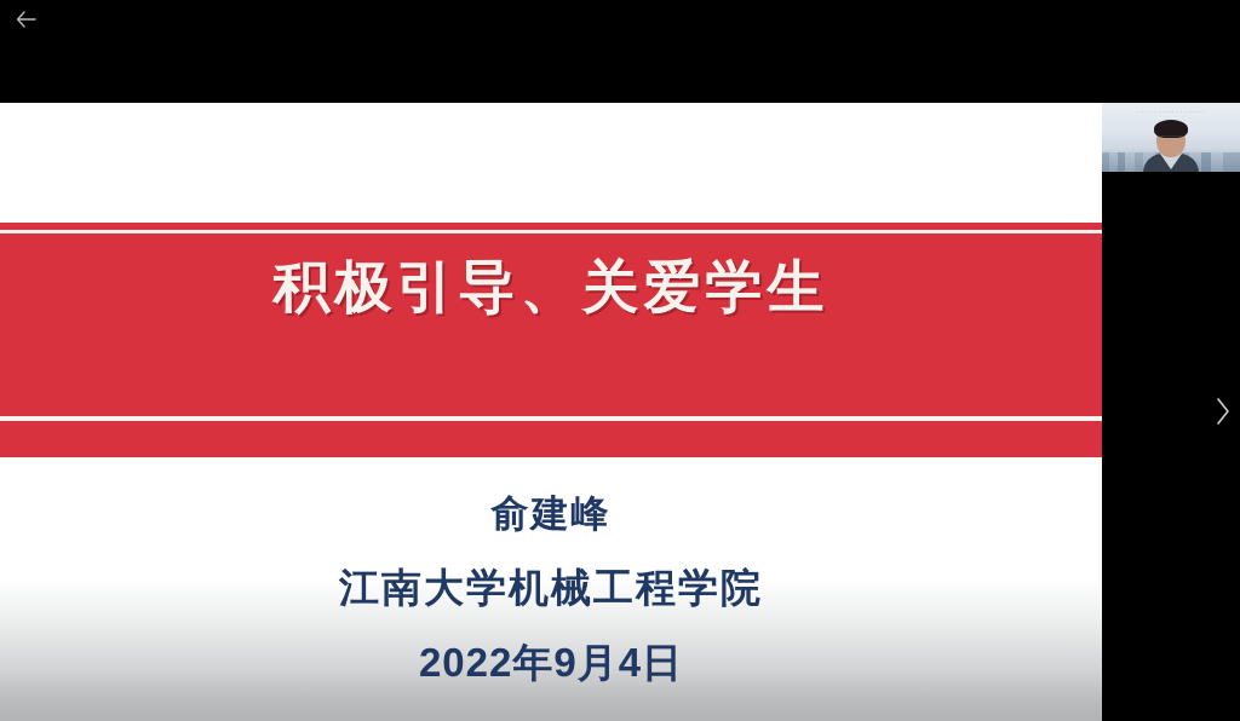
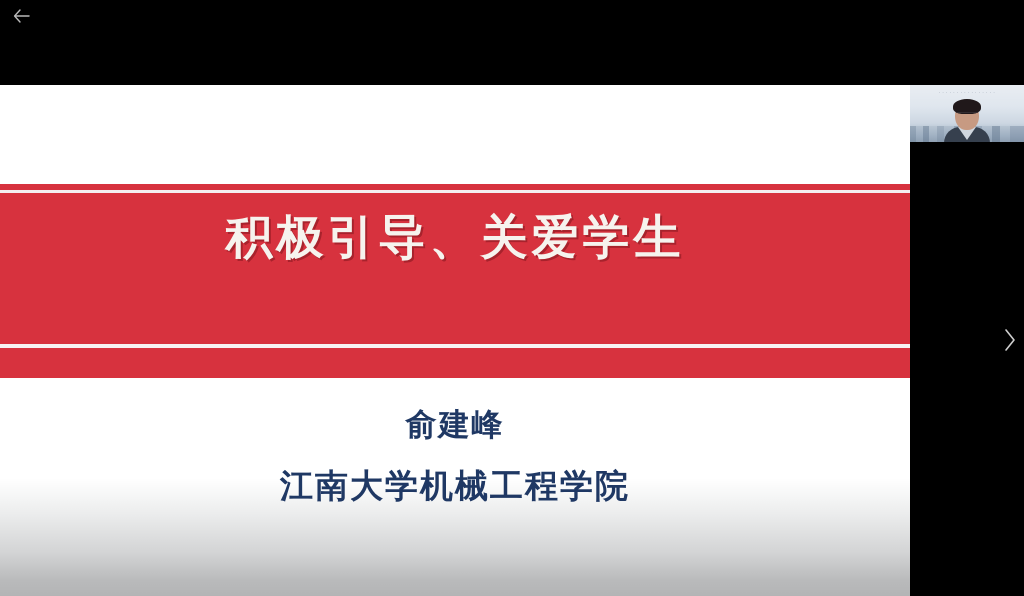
  积极引导、关爱学生
  俞建峰
  江南大学机械工程学院
- 2022年9月4日
